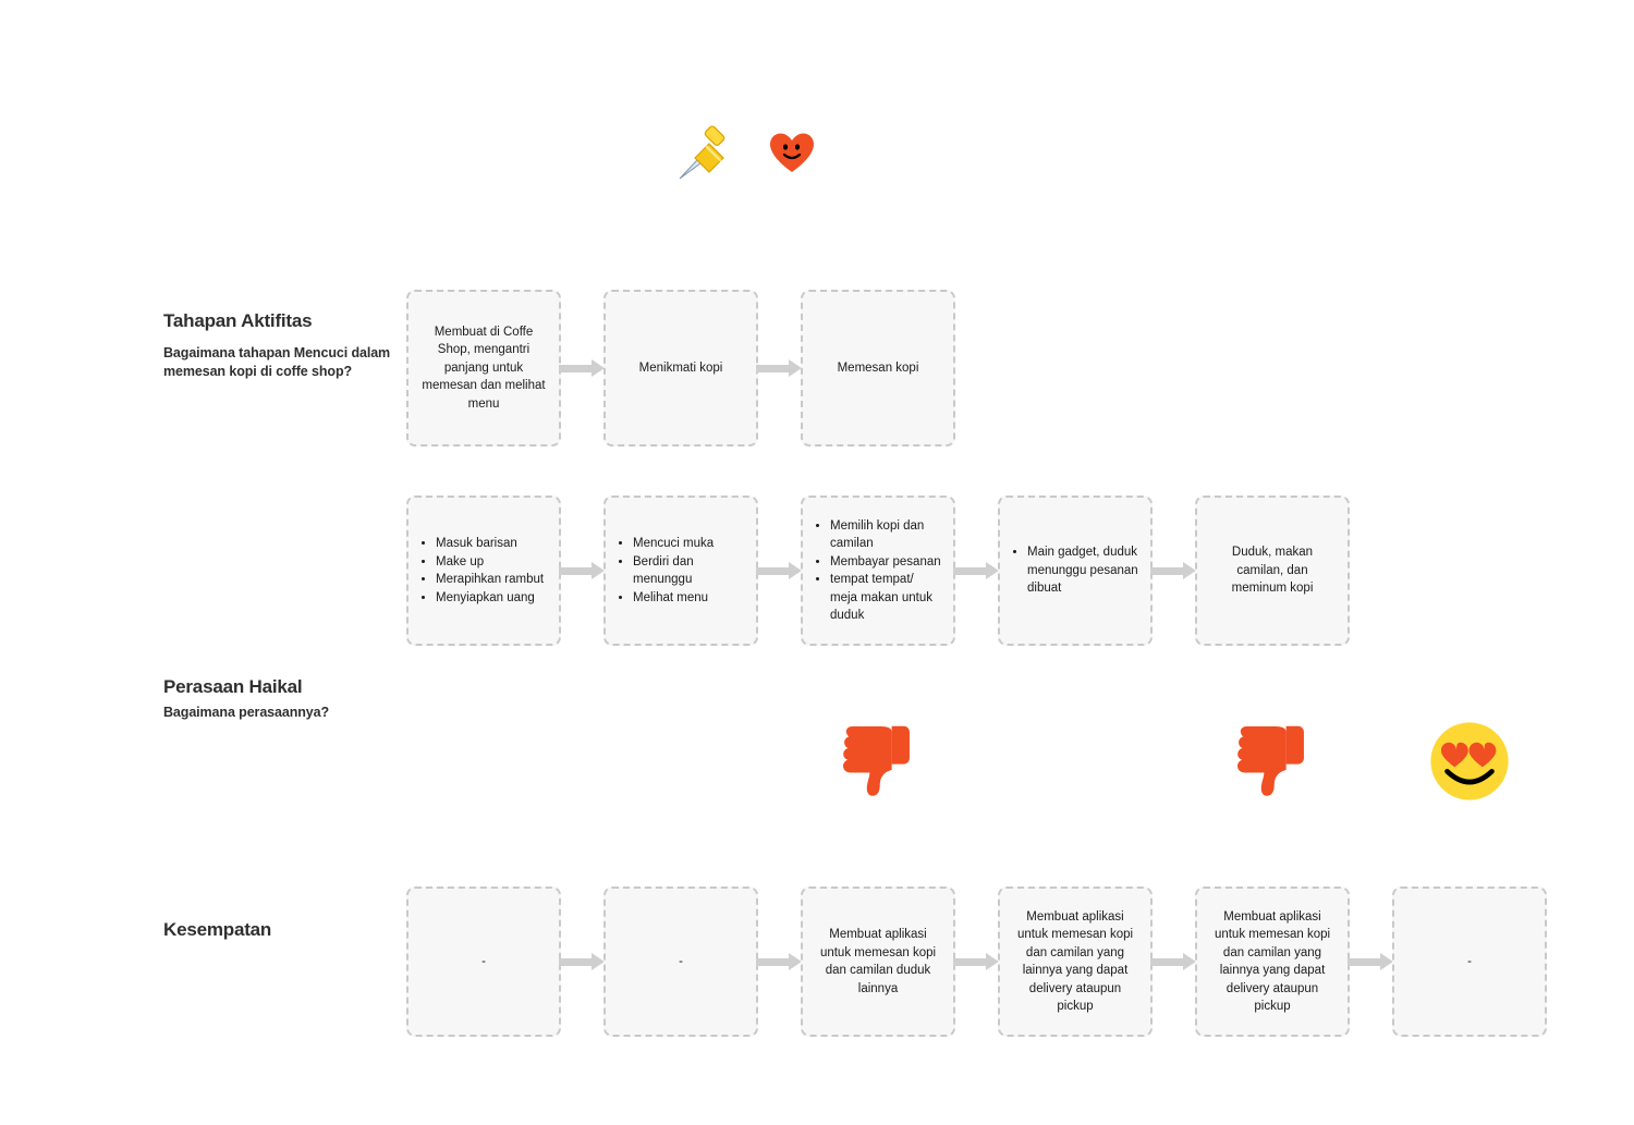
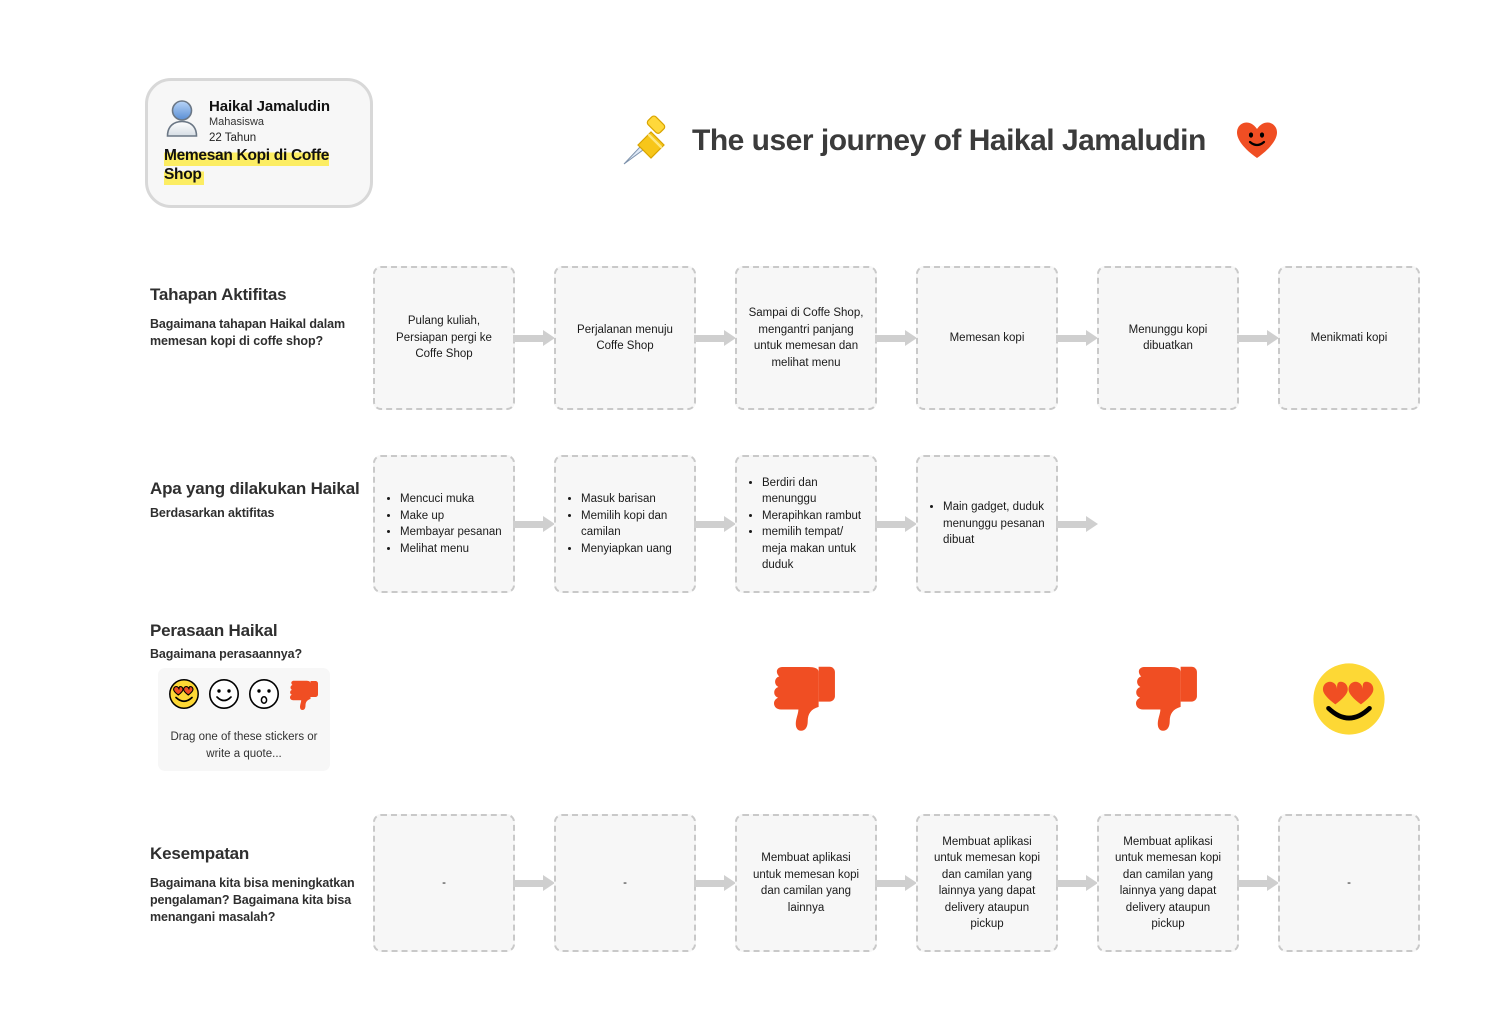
+ Haikal Jamaludin
+ Mahasiswa
+ 22 Tahun
+ Memesan Kopi di Coffe Shop
+ The user journey of Haikal Jamaludin
  Tahapan Aktifitas
- Bagaimana tahapan Mencuci dalam memesan kopi di coffe shop?
+ Bagaimana tahapan Haikal dalam memesan kopi di coffe shop?
+ Apa yang dilakukan Haikal
+ Berdasarkan aktifitas
  Perasaan Haikal
  Bagaimana perasaannya?
  Kesempatan
+ Bagaimana kita bisa meningkatkan pengalaman? Bagaimana kita bisa menangani masalah?
+ Drag one of these stickers or write a quote...
+ Pulang kuliah, Persiapan pergi ke Coffe Shop
+ Perjalanan menuju Coffe Shop
- Membuat di Coffe Shop, mengantri panjang untuk memesan dan melihat menu
+ Sampai di Coffe Shop, mengantri panjang untuk memesan dan melihat menu
- Menikmati kopi
+ Memesan kopi
+ Menunggu kopi dibuatkan
- Memesan kopi
+ Menikmati kopi
- Masuk barisan
+ Mencuci muka
  Make up
- Merapihkan rambut
+ Membayar pesanan
- Menyiapkan uang
+ Melihat menu
- Mencuci muka
+ Masuk barisan
- Berdiri dan menunggu
+ Memilih kopi dan camilan
- Melihat menu
+ Menyiapkan uang
- Memilih kopi dan camilan
+ Berdiri dan menunggu
- Membayar pesanan
+ Merapihkan rambut
- tempat tempat/ meja makan untuk duduk
+ memilih tempat/ meja makan untuk duduk
  Main gadget, duduk menunggu pesanan dibuat
- Duduk, makan camilan, dan meminum kopi
  -
  -
- Membuat aplikasi untuk memesan kopi dan camilan duduk lainnya
+ Membuat aplikasi untuk memesan kopi dan camilan yang lainnya
  Membuat aplikasi untuk memesan kopi dan camilan yang lainnya yang dapat delivery ataupun pickup
  Membuat aplikasi untuk memesan kopi dan camilan yang lainnya yang dapat delivery ataupun pickup
  -
